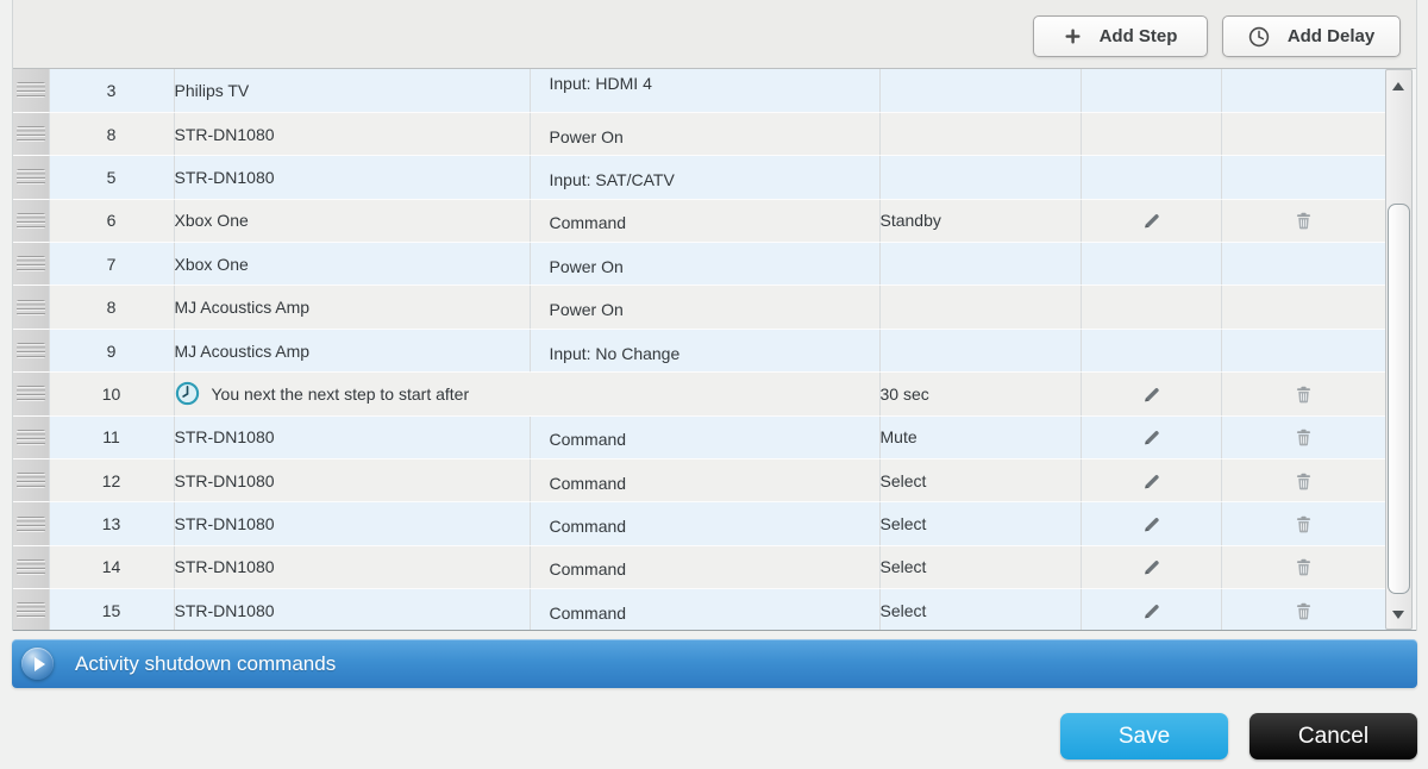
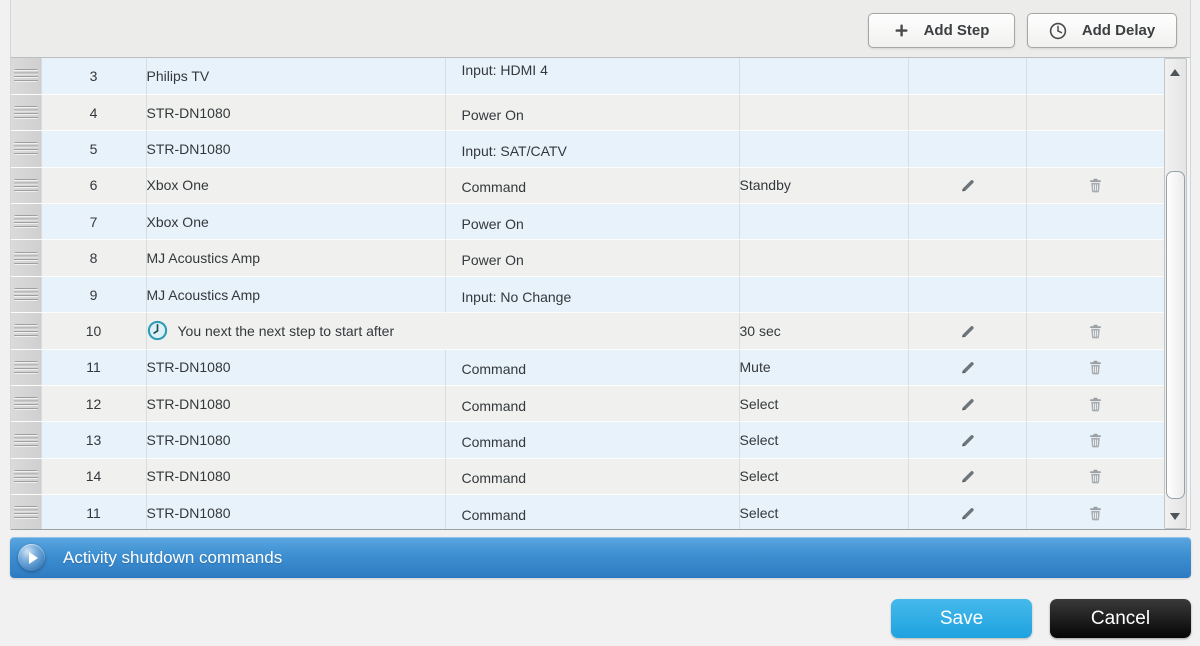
  Add Step
  Add Delay
  	3	Philips TV	Input: HDMI 4
- 	8	STR-DN1080	Power On
+ 	4	STR-DN1080	Power On
  	5	STR-DN1080	Input: SAT/CATV
  	6	Xbox One	Command	Standby
  	7	Xbox One	Power On
  	8	MJ Acoustics Amp	Power On
  	9	MJ Acoustics Amp	Input: No Change
  	10	You next the next step to start after	30 sec
  	11	STR-DN1080	Command	Mute
  	12	STR-DN1080	Command	Select
  	13	STR-DN1080	Command	Select
  	14	STR-DN1080	Command	Select
- 	15	STR-DN1080	Command	Select
+ 	11	STR-DN1080	Command	Select
  Activity shutdown commands
  Save
  Cancel
